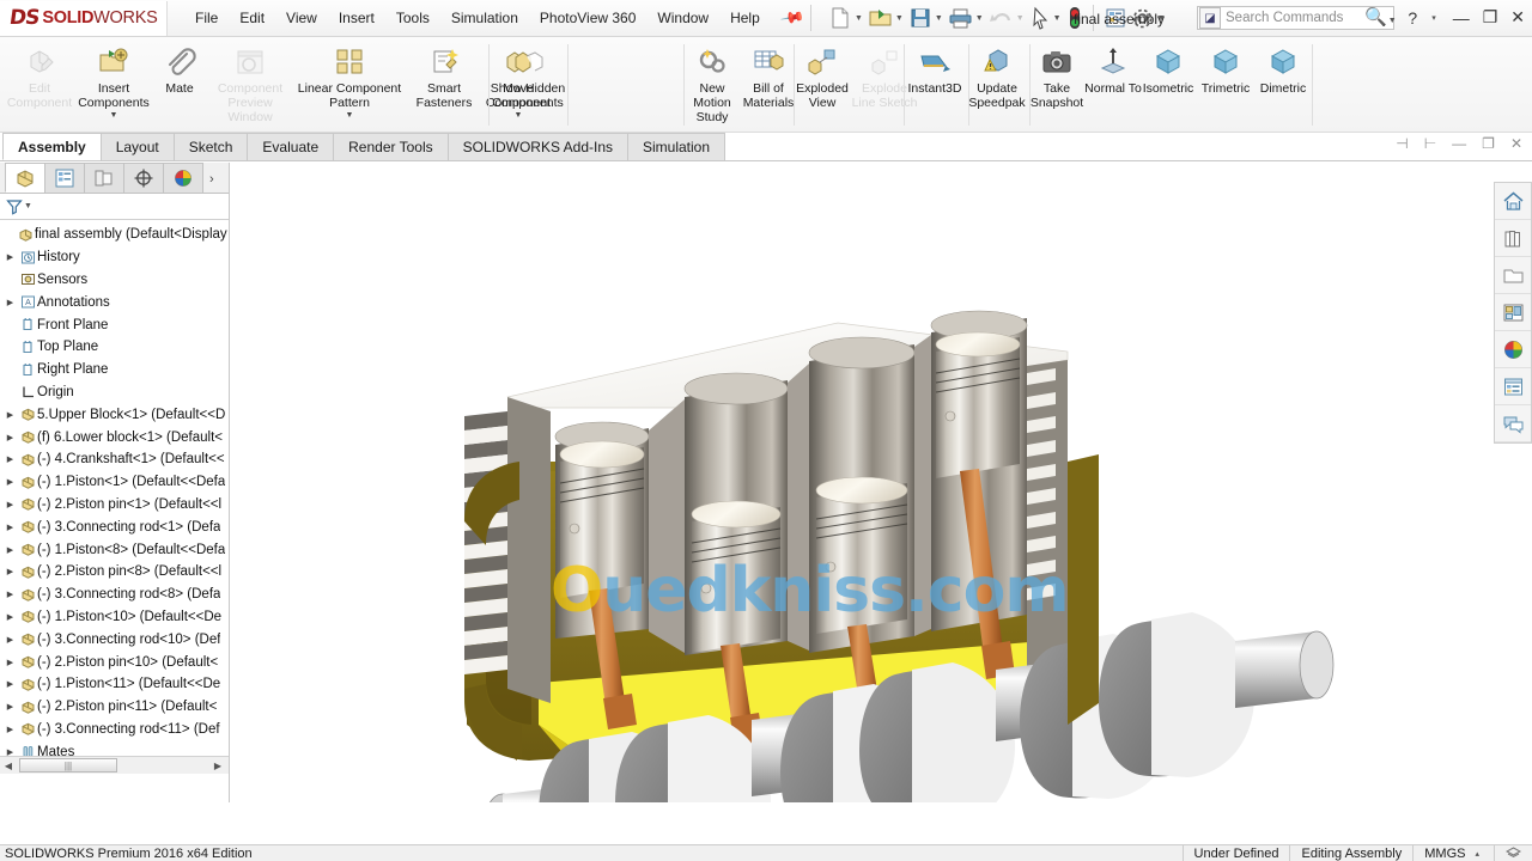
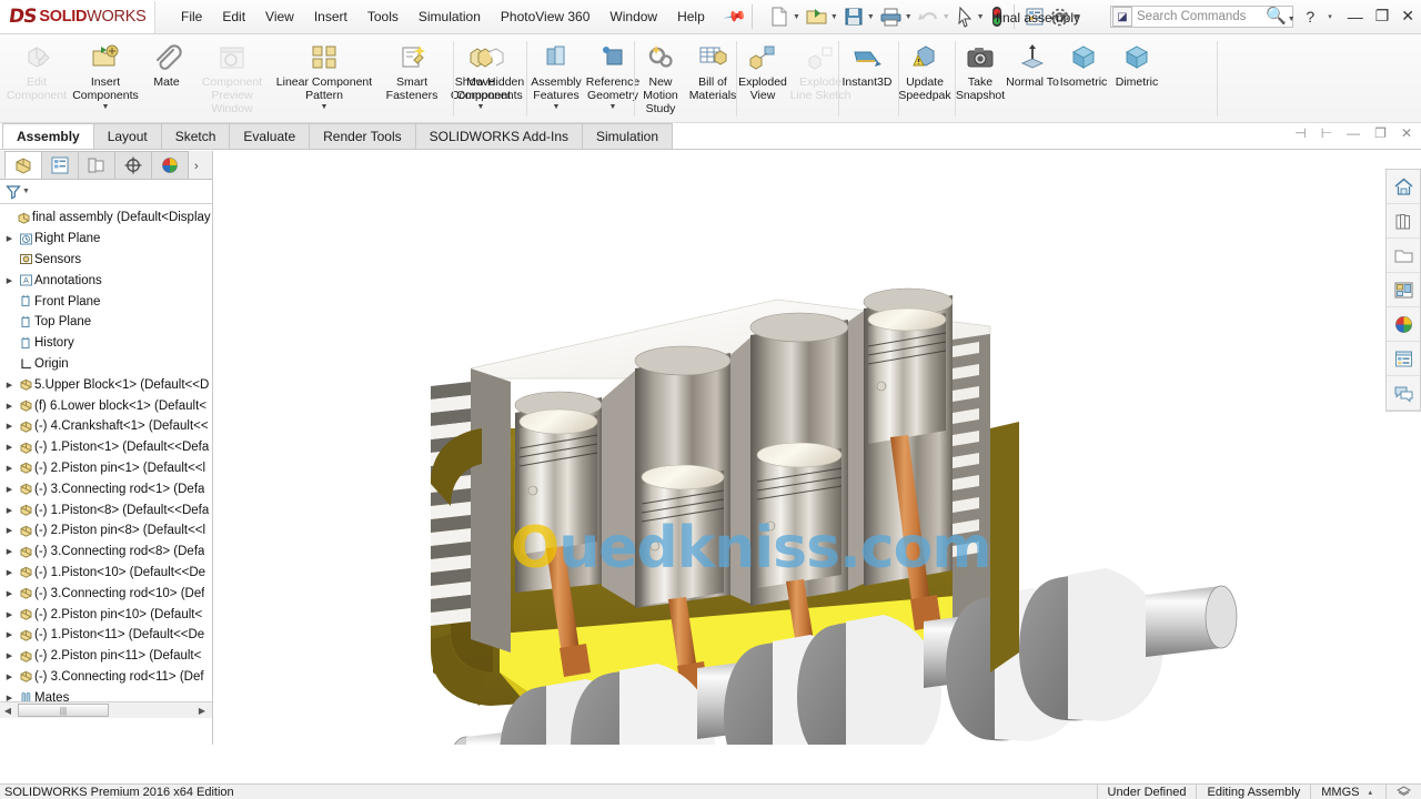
  SOLID
  WORKS
  File
  Edit
  View
  Insert
  Tools
  Simulation
  PhotoView 360
  Window
  Help
  final assembly
  ◪
  Search Commands
  ?
  —
  ❐
  ✕
  Edit Component
  Insert Components
  Mate
  Component Preview Window
  Linear Component Pattern
  Smart Fasteners
  Move Component
  Show Hidden Components
+ Assembly Features
+ Reference Geometry
  New Motion Study
  Bill of Materials
  Exploded View
  Explod Line Sketch
  Instant3D
  Update Speedpak
  Take Snapshot
  Normal To
  Isometric
- Trimetric
  Dimetric
  Assembly
  Layout
  Sketch
  Evaluate
  Render Tools
  SOLIDWORKS Add-Ins
  Simulation
  ⊣
  ⊢
  —
  ❐
  ✕
  ›
  final assembly (Default<Display
- History
+ Right Plane
  Sensors
  Annotations
  Front Plane
  Top Plane
- Right Plane
+ History
  Origin
  5.Upper Block<1> (Default<<D
  (f) 6.Lower block<1> (Default<
  (-) 4.Crankshaft<1> (Default<<
  (-) 1.Piston<1> (Default<<Defa
  (-) 2.Piston pin<1> (Default<<l
  (-) 3.Connecting rod<1> (Defa
  (-) 1.Piston<8> (Default<<Defa
  (-) 2.Piston pin<8> (Default<<l
  (-) 3.Connecting rod<8> (Defa
  (-) 1.Piston<10> (Default<<De
  (-) 3.Connecting rod<10> (Def
  (-) 2.Piston pin<10> (Default<
  (-) 1.Piston<11> (Default<<De
  (-) 2.Piston pin<11> (Default<
  (-) 3.Connecting rod<11> (Def
  Mates
  ◀
  |||
  ▶
  Ouedkniss.com
  SOLIDWORKS Premium 2016 x64 Edition
  Under Defined
  Editing Assembly
  MMGS
